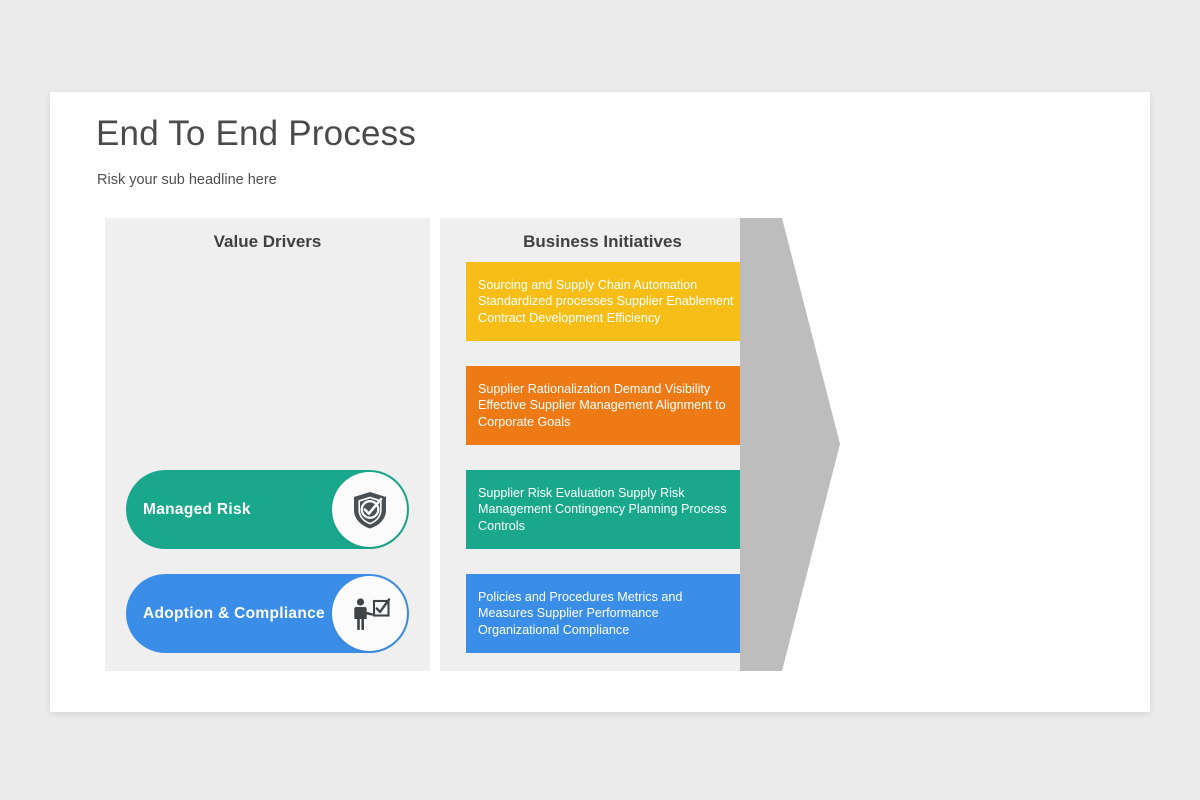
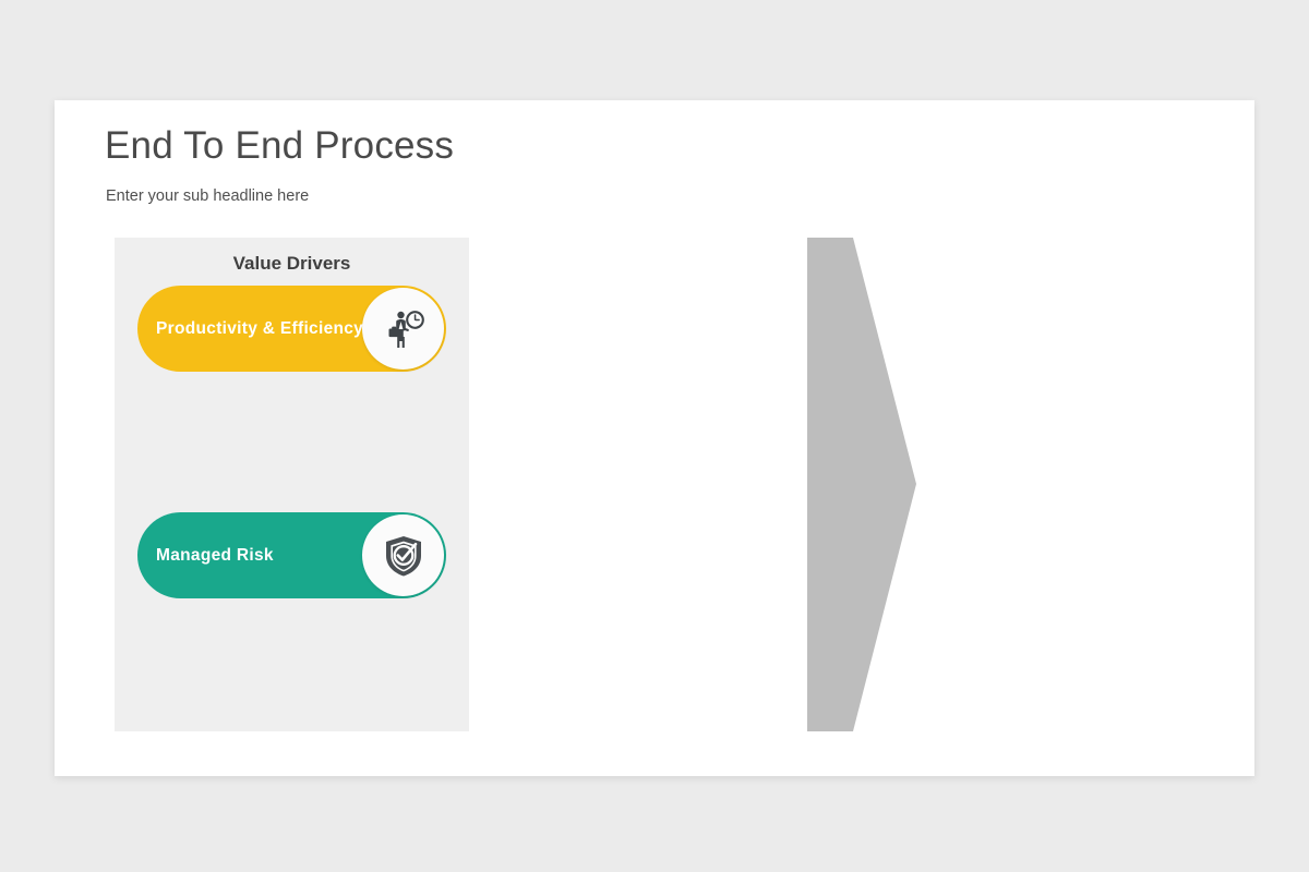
  End To End Process
- Risk your sub headline here
+ Enter your sub headline here
  Value Drivers
+ Productivity & Efficiency
  Managed Risk
- Adoption & Compliance
- Business Initiatives
- Sourcing and Supply Chain Automation Standardized processes Supplier Enablement Contract Development Efficiency
- Supplier Rationalization Demand Visibility Effective Supplier Management Alignment to Corporate Goals
- Supplier Risk Evaluation Supply Risk Management Contingency Planning Process Controls
- Policies and Procedures Metrics and Measures Supplier Performance Organizational Compliance
